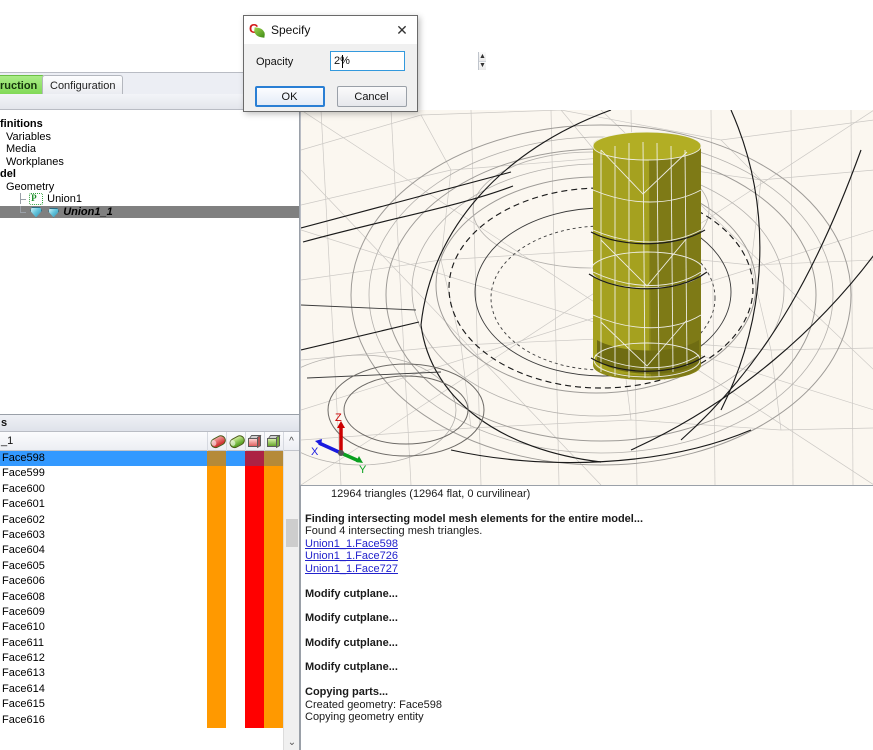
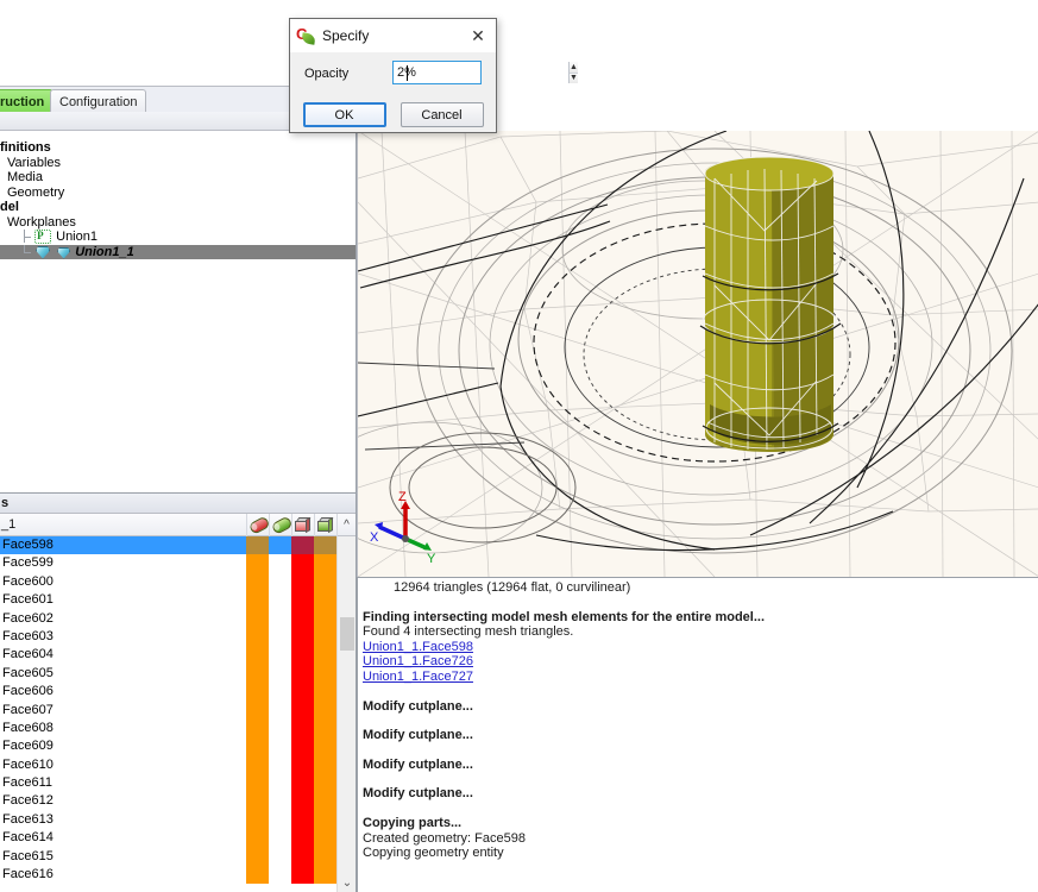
  ruction
  Configuration
  finitions
  Variables
  Media
- Workplanes
+ Geometry
  del
- Geometry
+ Workplanes
  Union1
  Union1_1
  Z
  X
  Y
  s
  _1
  ^
  Face598
  Face599
  Face600
  Face601
  Face602
  Face603
  Face604
  Face605
  Face606
+ Face607
  Face608
  Face609
  Face610
  Face611
  Face612
  Face613
  Face614
  Face615
  Face616
  ⌄
  12964 triangles (12964 flat, 0 curvilinear)
  Finding intersecting model mesh elements for the entire model...
  Found 4 intersecting mesh triangles.
  Union1_1.Face598
  Union1_1.Face726
  Union1_1.Face727
  Modify cutplane...
  Modify cutplane...
  Modify cutplane...
  Modify cutplane...
  Copying parts...
  Created geometry: Face598
  Copying geometry entity
  Specify
  ✕
  Opacity
  2%
  OK
  Cancel
